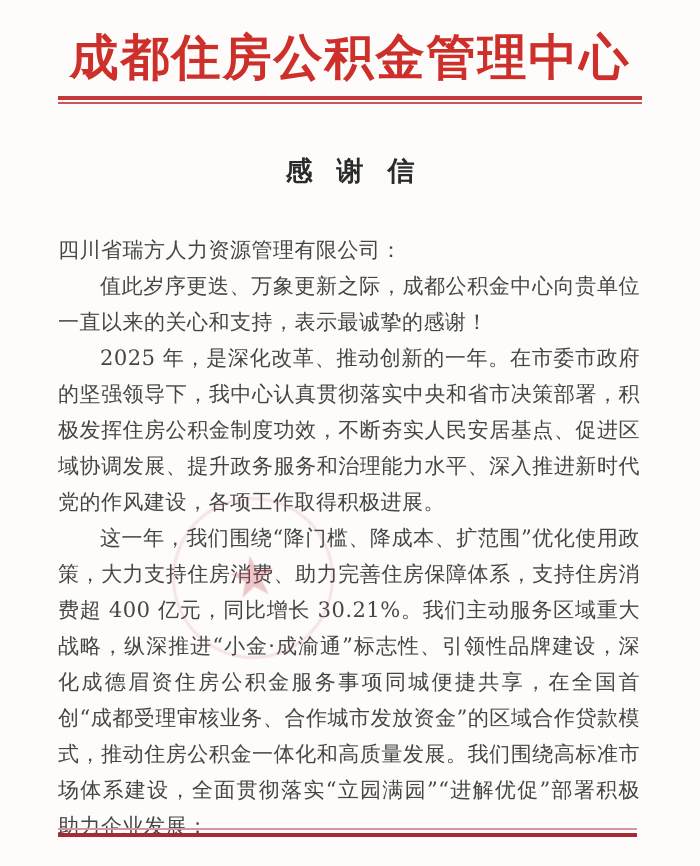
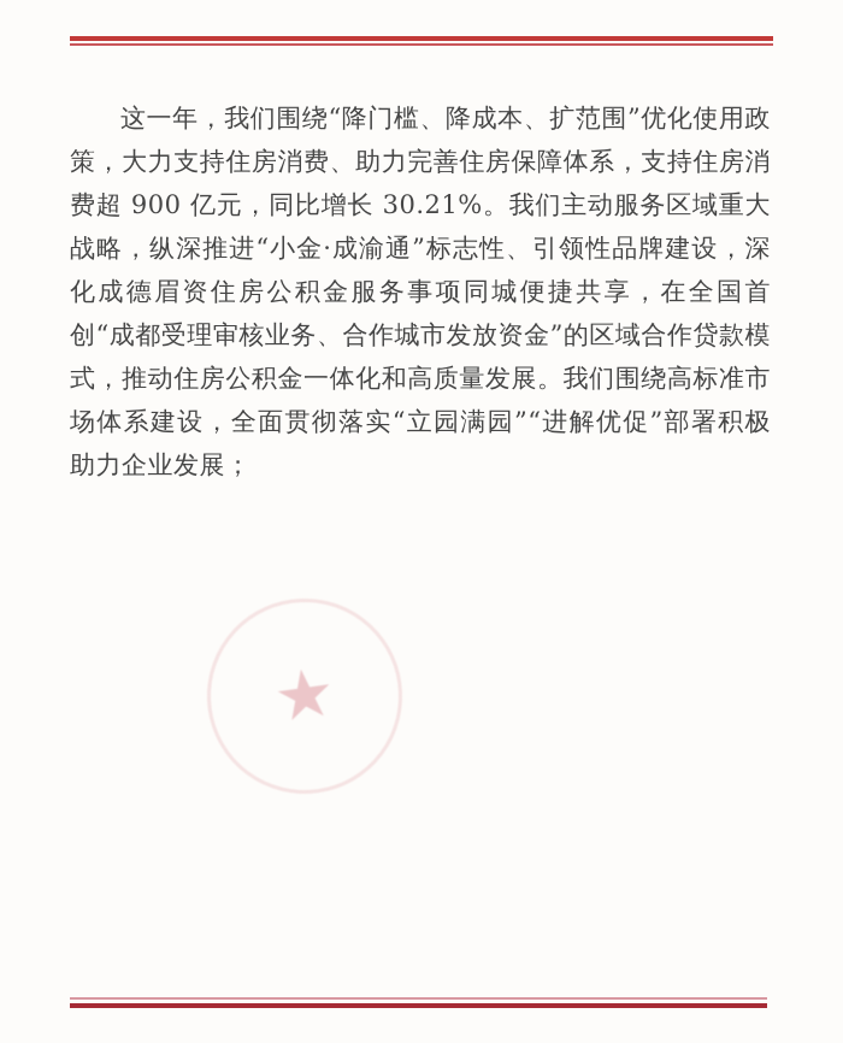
- 成都住房公积金管理中心
- 感谢信
- 四川省瑞方人力资源管理有限公司：
- 值此岁序更迭、万象更新之际，成都公积金中心向贵单位一直以来的关心和支持，表示最诚挚的感谢！
- 2025 年，是深化改革、推动创新的一年。在市委市政府的坚强领导下，我中心认真贯彻落实中央和省市决策部署，积极发挥住房公积金制度功效，不断夯实人民安居基点、促进区域协调发展、提升政务服务和治理能力水平、深入推进新时代党的作风建设，各项工作取得积极进展。
- 这一年，我们围绕“降门槛、降成本、扩范围”优化使用政策，大力支持住房消费、助力完善住房保障体系，支持住房消费超 400 亿元，同比增长 30.21%。我们主动服务区域重大战略，纵深推进“小金·成渝通”标志性、引领性品牌建设，深化成德眉资住房公积金服务事项同城便捷共享，在全国首创“成都受理审核业务、合作城市发放资金”的区域合作贷款模式，推动住房公积金一体化和高质量发展。我们围绕高标准市场体系建设，全面贯彻落实“立园满园”“进解优促”部署积极助力企业发展；
+ 这一年，我们围绕“降门槛、降成本、扩范围”优化使用政策，大力支持住房消费、助力完善住房保障体系，支持住房消费超 900 亿元，同比增长 30.21%。我们主动服务区域重大战略，纵深推进“小金·成渝通”标志性、引领性品牌建设，深化成德眉资住房公积金服务事项同城便捷共享，在全国首创“成都受理审核业务、合作城市发放资金”的区域合作贷款模式，推动住房公积金一体化和高质量发展。我们围绕高标准市场体系建设，全面贯彻落实“立园满园”“进解优促”部署积极助力企业发展；
